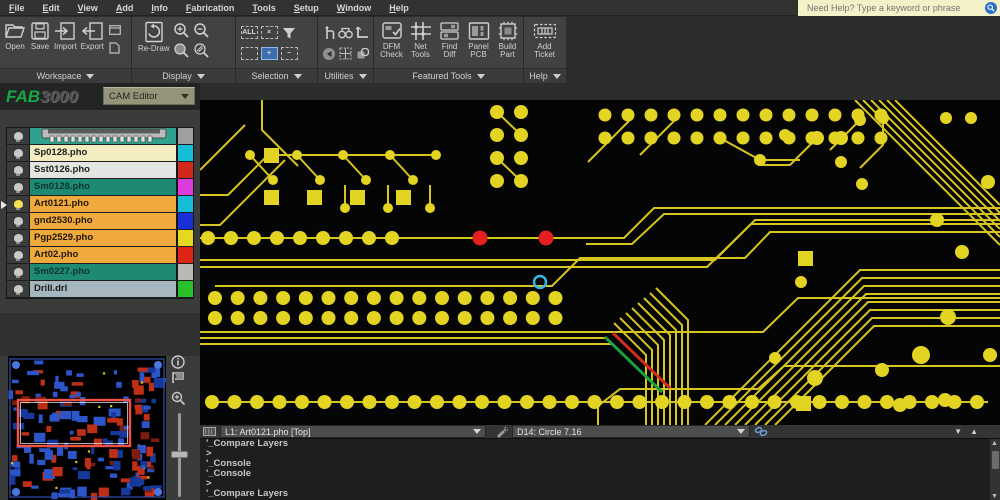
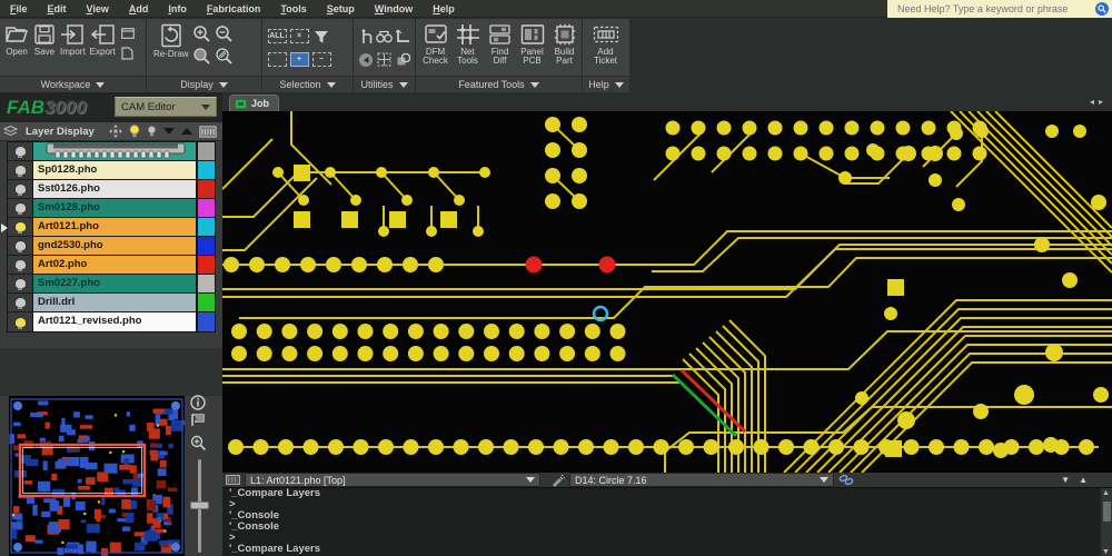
  File
  Edit
  View
  Add
  Info
  Fabrication
  Tools
  Setup
  Window
  Help
  Need Help? Type a keyword or phrase
  Open
  Save
  Import
  Export
  Re-Draw
  DFM Check
  Net Tools
  Find Diff
  Panel PCB
  Build Part
  Add Ticket
  Workspace
  Display
  Selection
  Utilities
  Featured Tools
  Help
  FAB3000
  CAM Editor
+ Layer Display
  Sp0128.pho
  Sst0126.pho
  Sm0128.pho
  Art0121.pho
  gnd2530.pho
- Pgp2529.pho
  Art02.pho
  Sm0227.pho
  Drill.drl
+ Art0121_revised.pho
+ Job
+ ◂▸
  L1: Art0121.pho [Top]
  D14: Circle 7.16
  ▼▲
  '_Compare Layers
  >
  '_Console
  '_Console
  >
  '_Compare Layers
